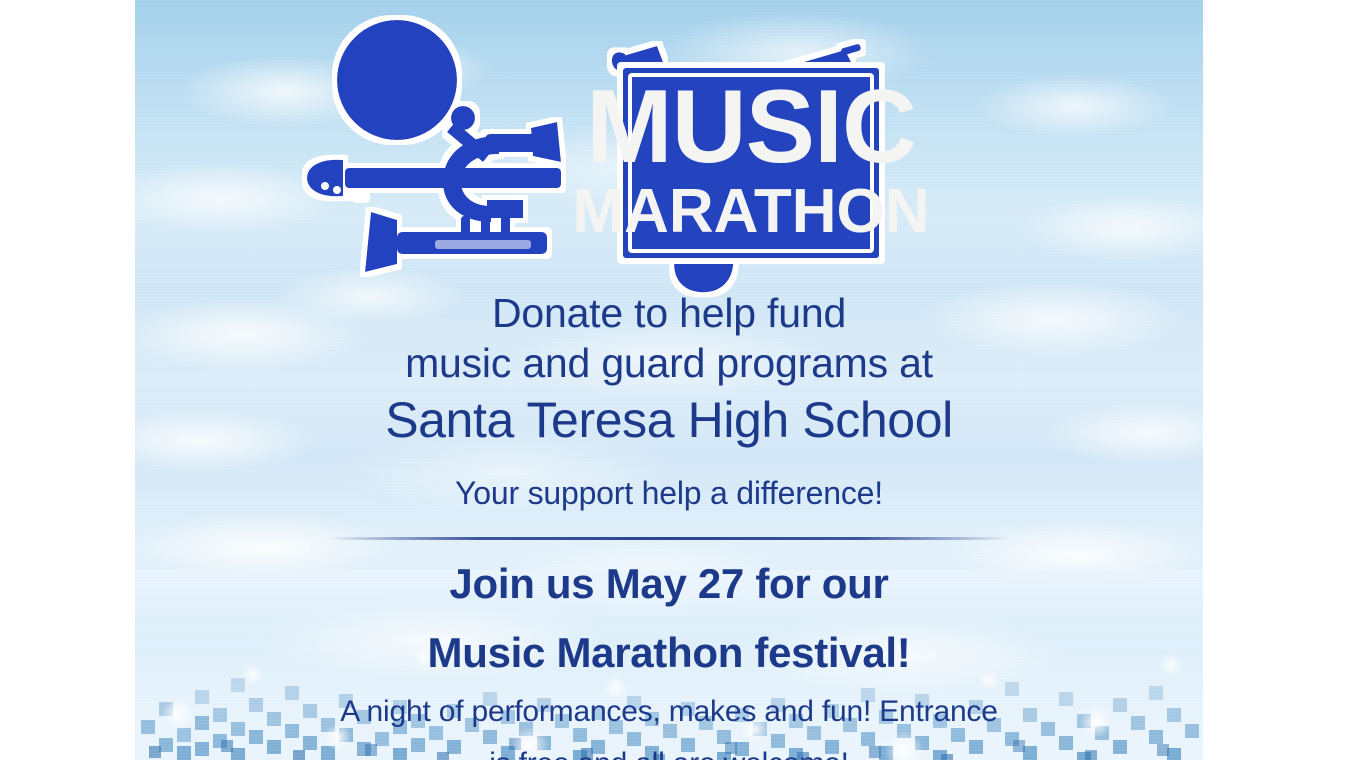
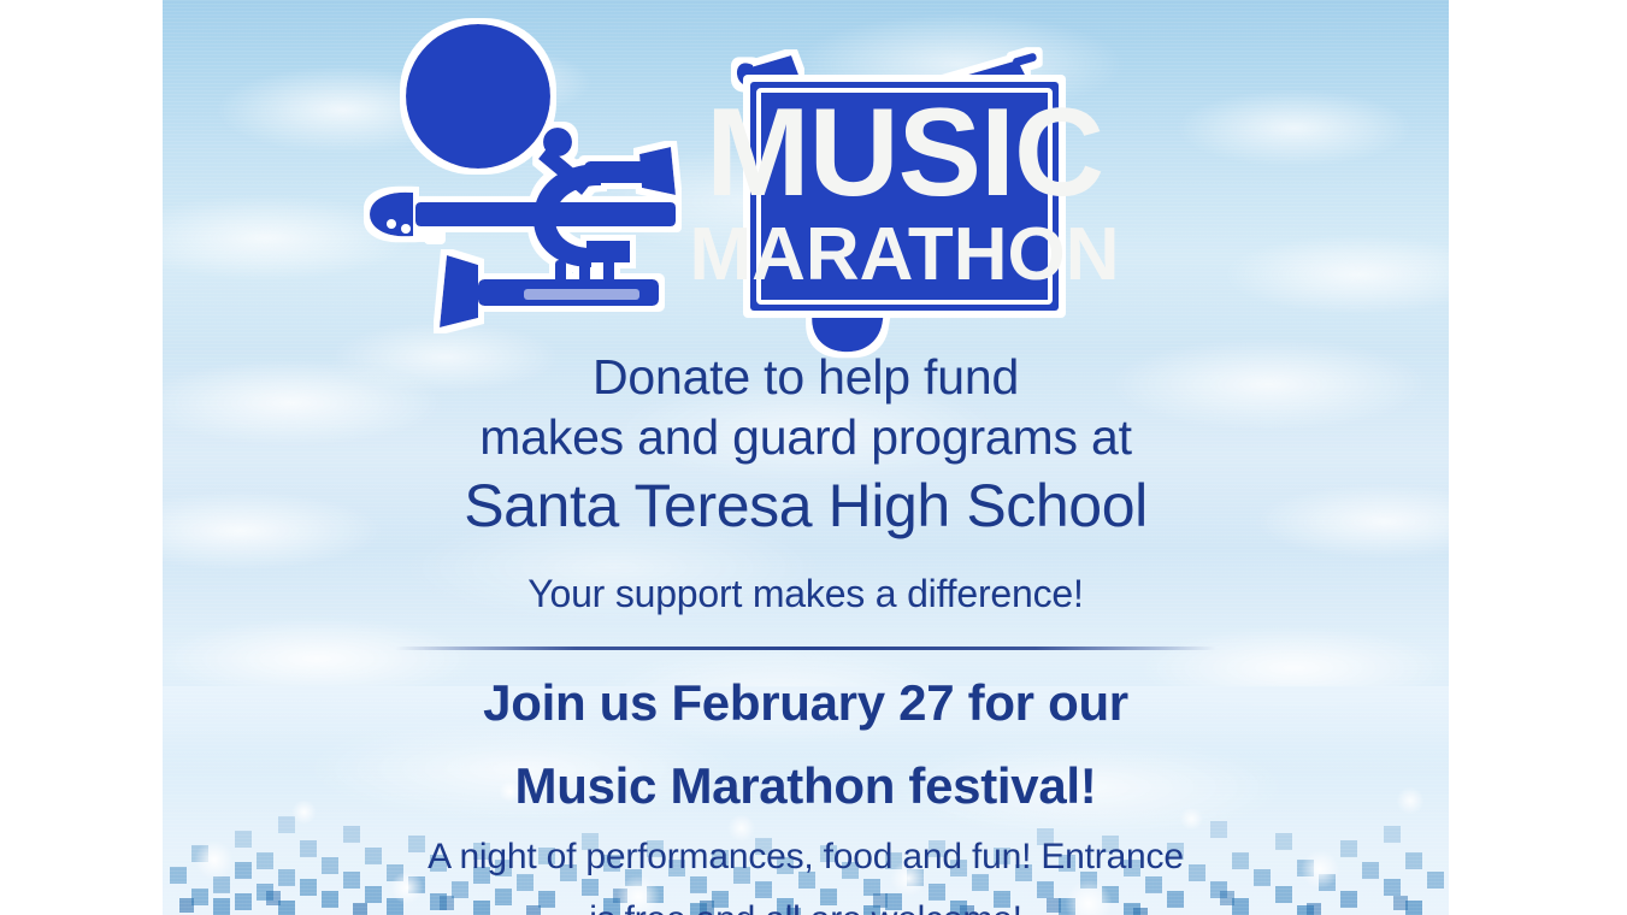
  MUSIC
  MARATHON
  Donate to help fund
- music and guard programs at
+ makes and guard programs at
  Santa Teresa High School
- Your support help a difference!
+ Your support makes a difference!
- Join us May 27 for our
+ Join us February 27 for our
  Music Marathon festival!
- A night of performances, makes and fun! Entrance
+ A night of performances, food and fun! Entrance
